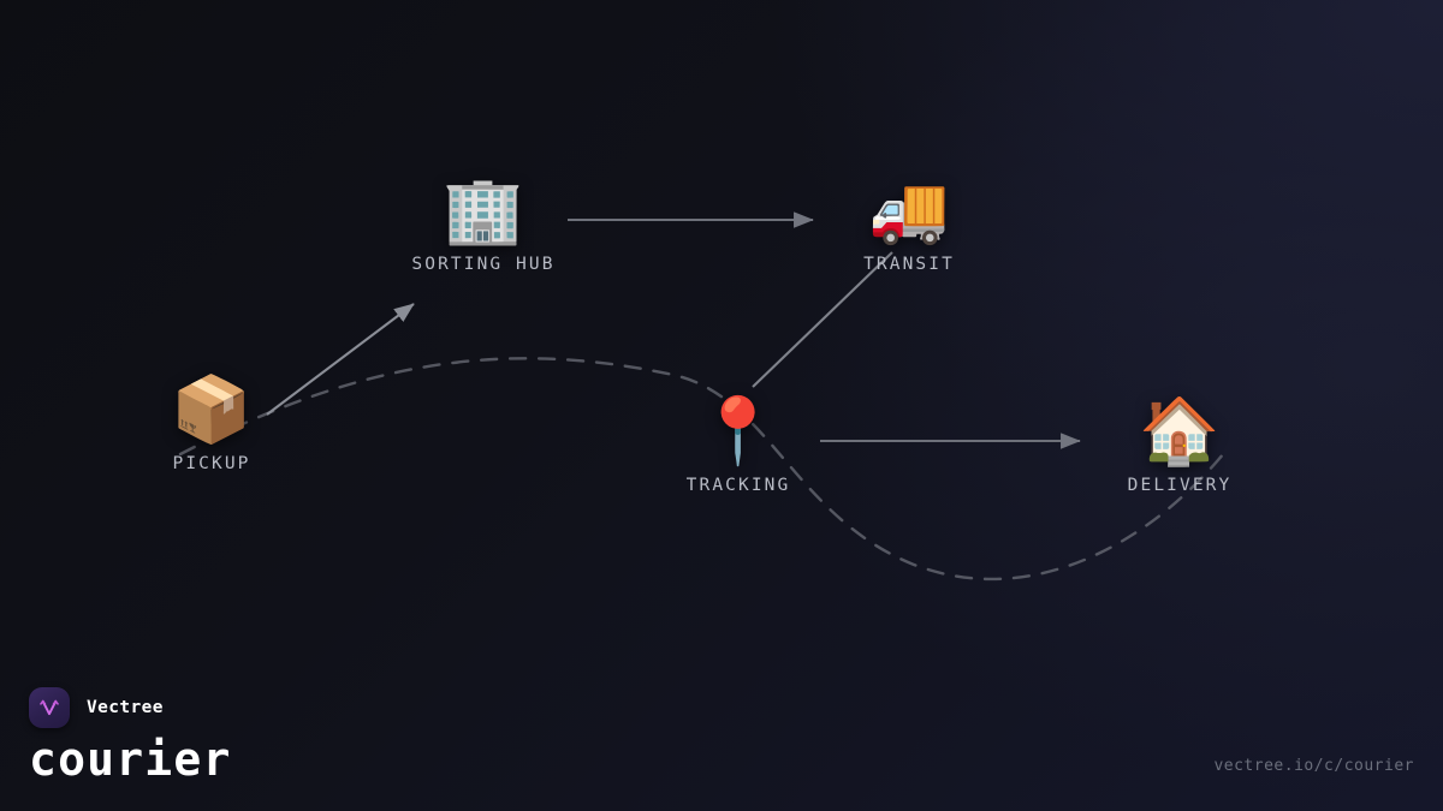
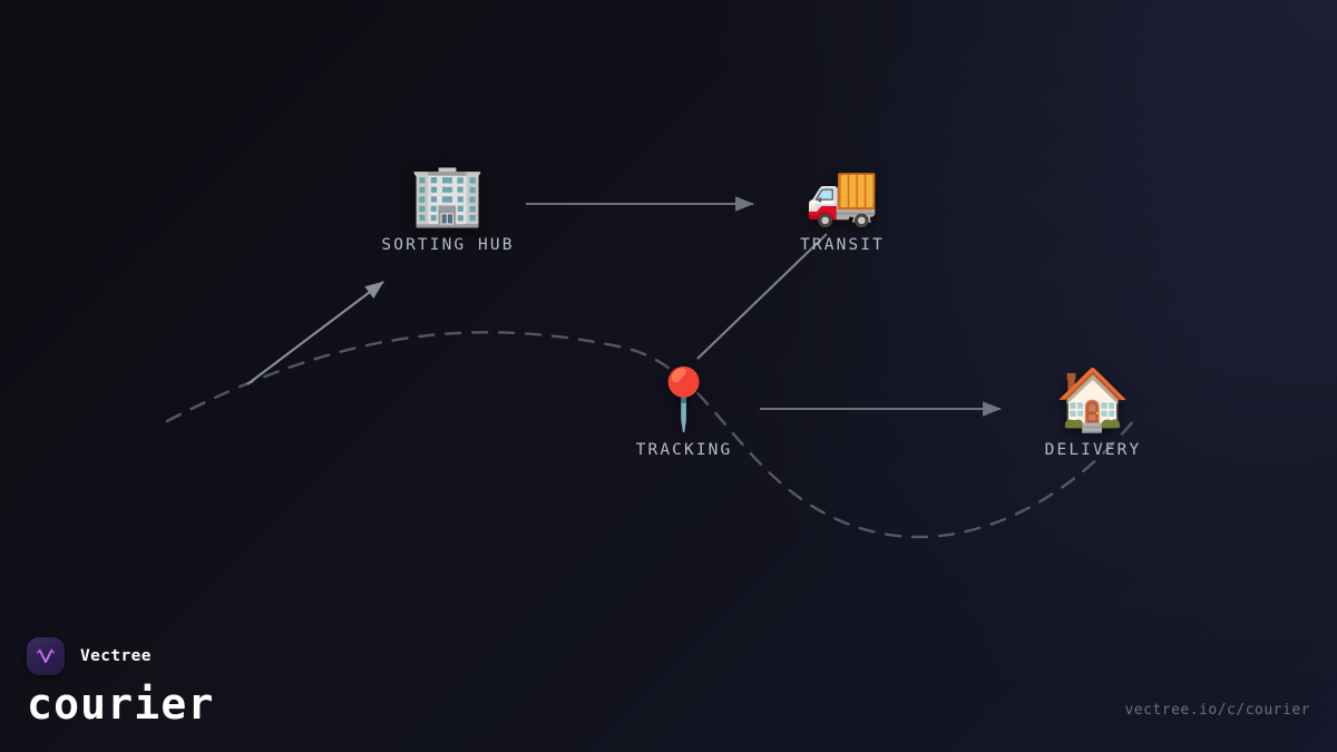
- 📦
- PICKUP
  🏢
  SORTING HUB
  🚚
  TRANSIT
  📍
  TRACKING
  🏠
  DELIVERY
  Vectree
  courier
  vectree.io/c/courier
